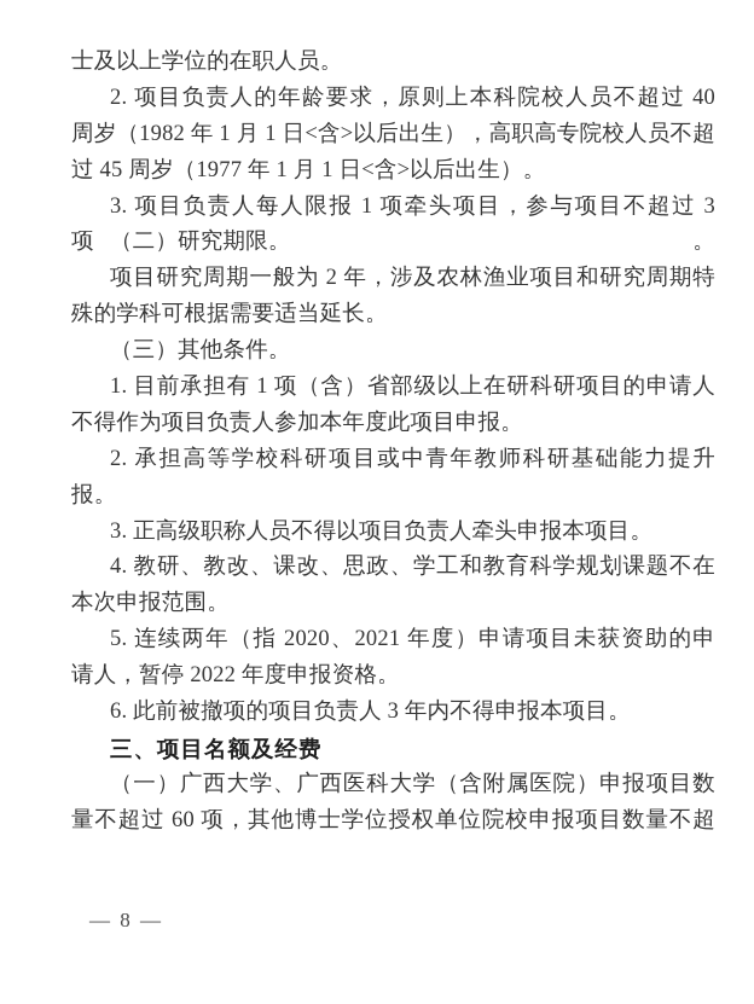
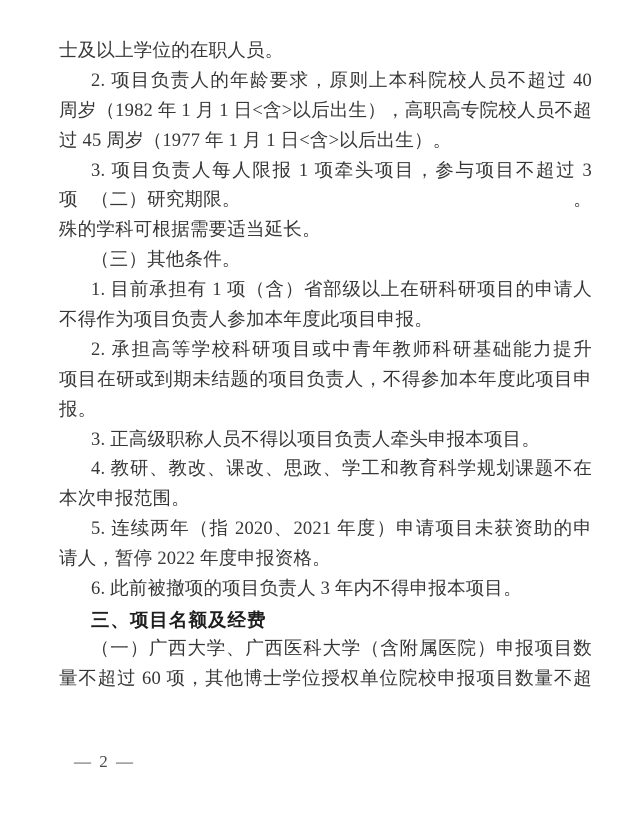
  士及以上学位的在职人员。
  2. 项目负责人的年龄要求，原则上本科院校人员不超过 40
  周岁（1982 年 1 月 1 日<含>以后出生），高职高专院校人员不超
  过 45 周岁（1977 年 1 月 1 日<含>以后出生）。
  3. 项目负责人每人限报 1 项牵头项目，参与项目不超过 3 项。
  （二）研究期限。
- 项目研究周期一般为 2 年，涉及农林渔业项目和研究周期特
  殊的学科可根据需要适当延长。
  （三）其他条件。
  1. 目前承担有 1 项（含）省部级以上在研科研项目的申请人
  不得作为项目负责人参加本年度此项目申报。
  2. 承担高等学校科研项目或中青年教师科研基础能力提升
+ 项目在研或到期未结题的项目负责人，不得参加本年度此项目申
  报。
  3. 正高级职称人员不得以项目负责人牵头申报本项目。
  4. 教研、教改、课改、思政、学工和教育科学规划课题不在
  本次申报范围。
  5. 连续两年（指 2020、2021 年度）申请项目未获资助的申
  请人，暂停 2022 年度申报资格。
  6. 此前被撤项的项目负责人 3 年内不得申报本项目。
  三、项目名额及经费
  （一）广西大学、广西医科大学（含附属医院）申报项目数
  量不超过 60 项，其他博士学位授权单位院校申报项目数量不超
- — 8 —
+ — 2 —
